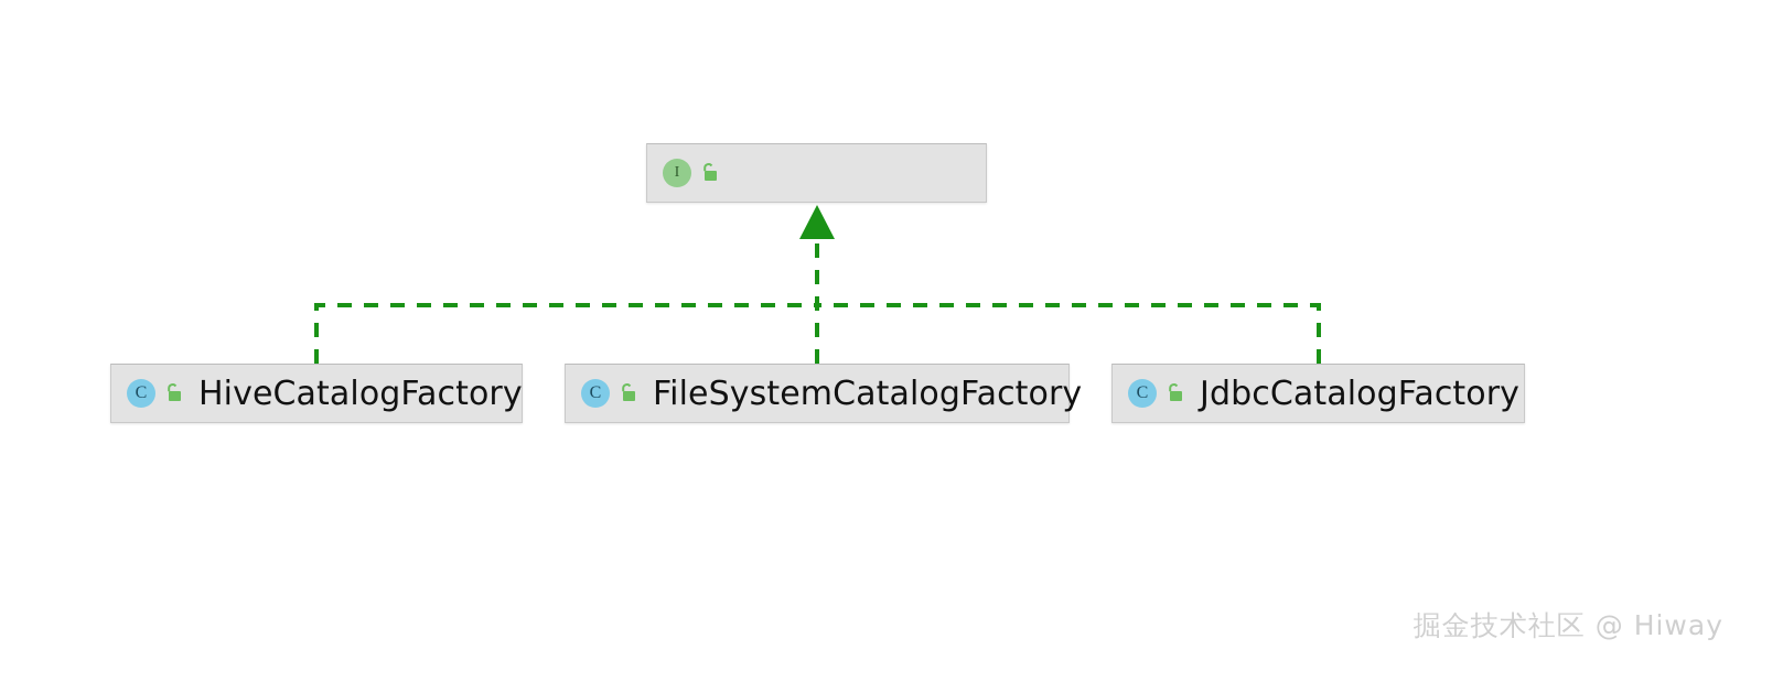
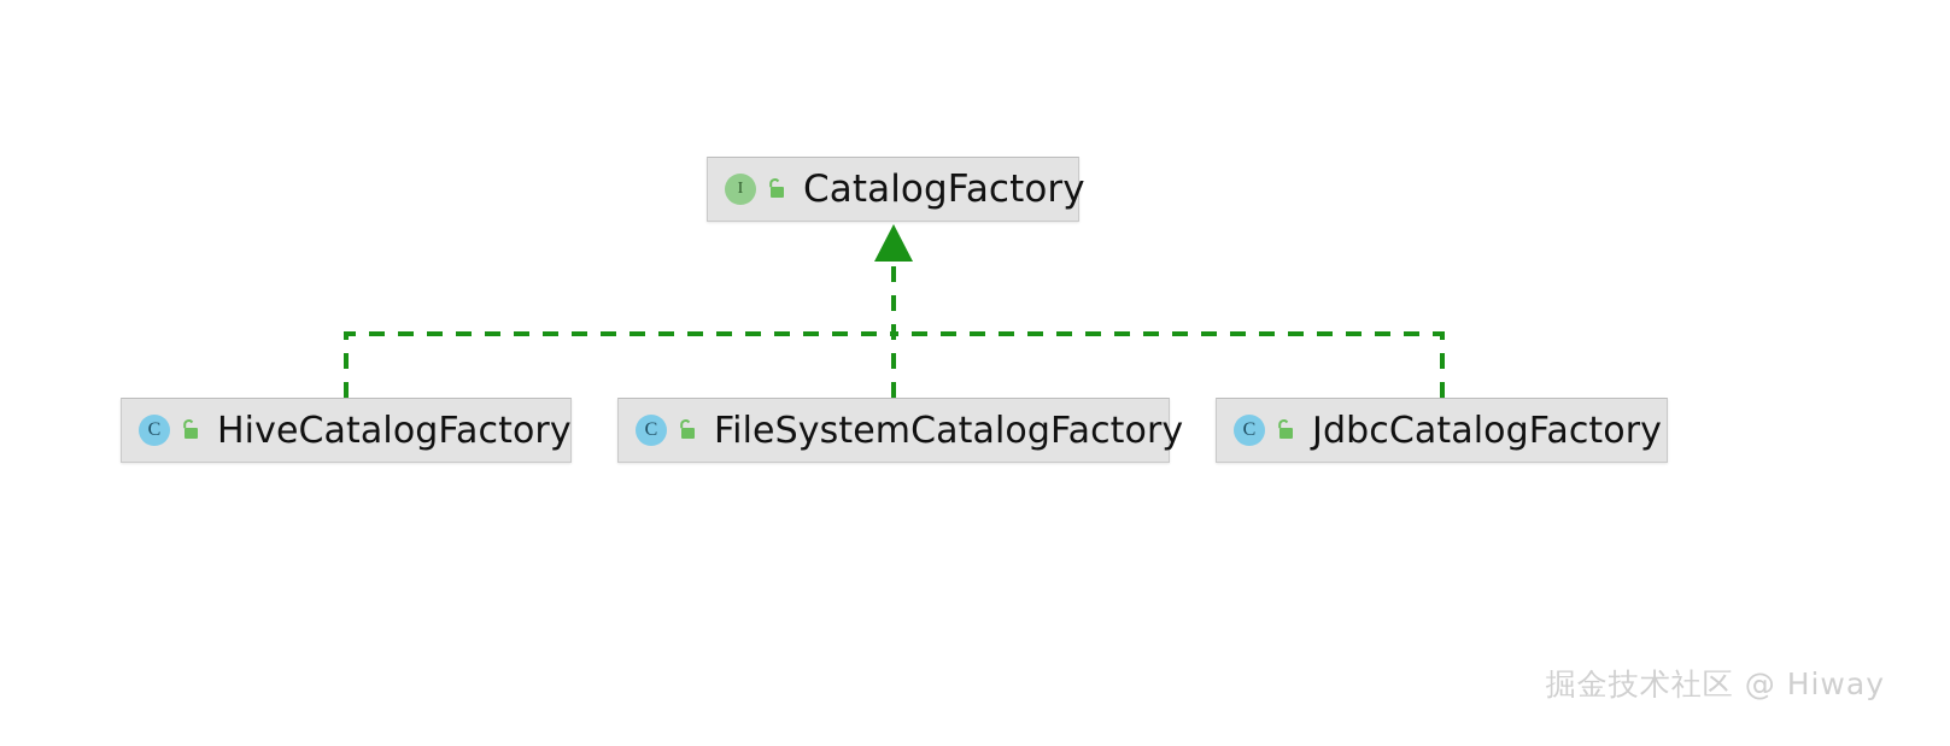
  I
+ CatalogFactory
  C
  HiveCatalogFactory
  C
  FileSystemCatalogFactory
  C
  JdbcCatalogFactory
  掘金技术社区 @ Hiway
